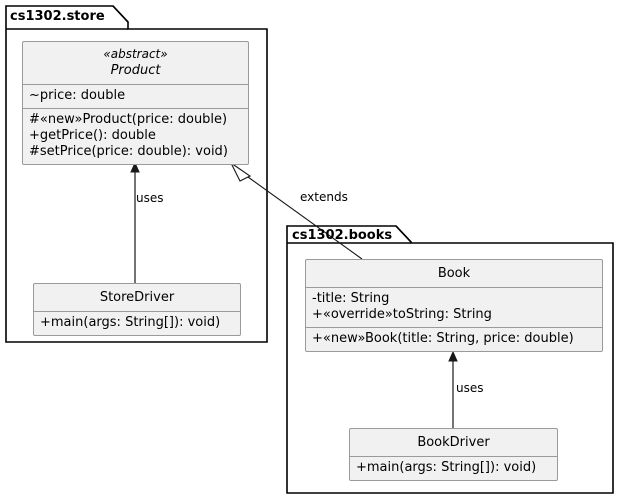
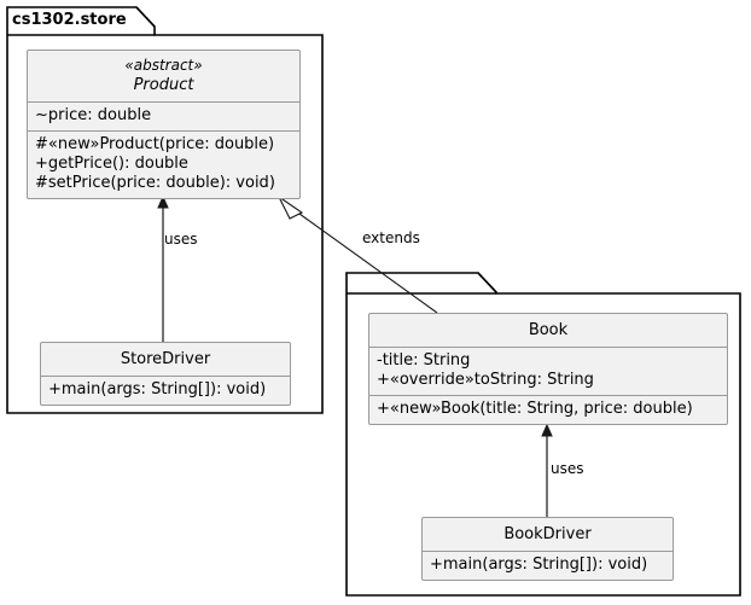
  cs1302.store
- cs1302.books
  «abstract»
  Product
  ~price: double
  #«new»Product(price: double)
  +getPrice(): double
  #setPrice(price: double): void)
  StoreDriver
  +main(args: String[]): void)
  Book
  -title: String
  +«override»toString: String
  +«new»Book(title: String, price: double)
  BookDriver
  +main(args: String[]): void)
  extends
  uses
  uses
